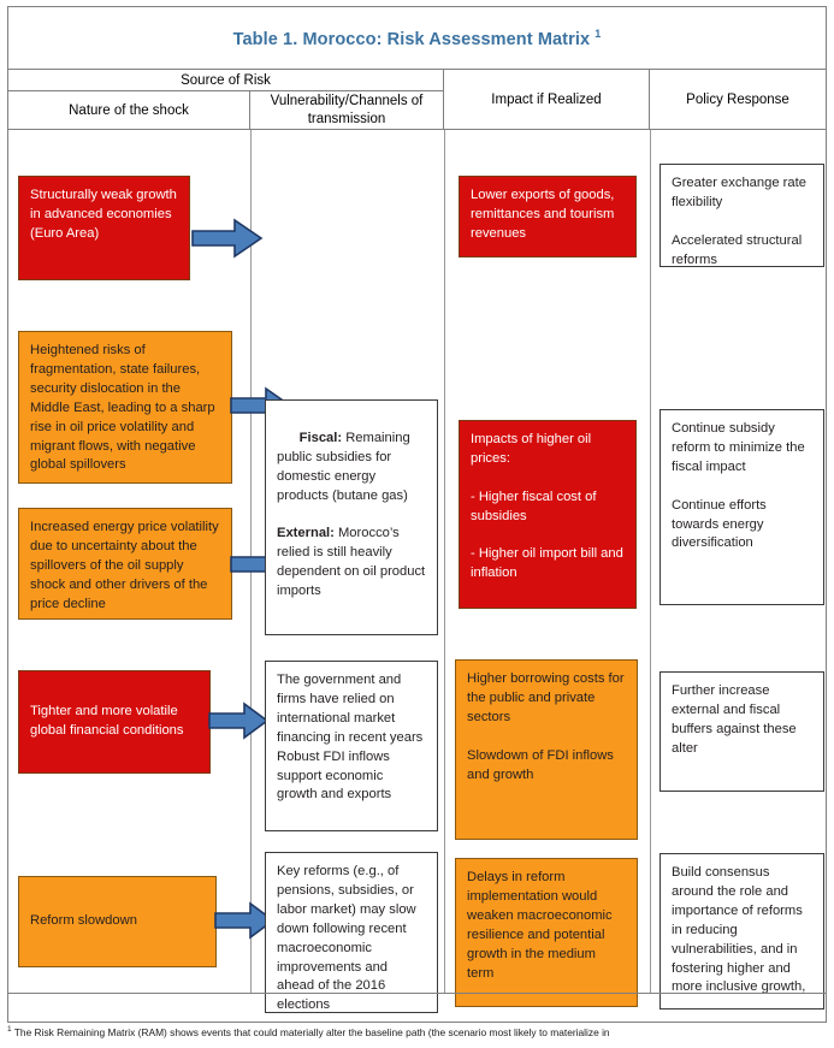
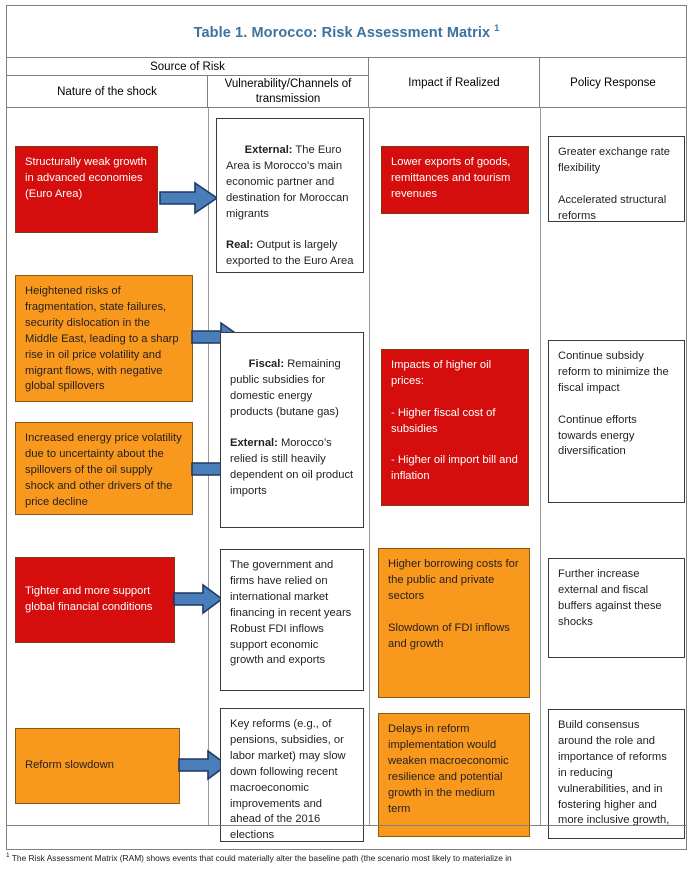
  Table 1. Morocco: Risk Assessment Matrix 1
  Source of Risk
  Nature of the shock
  Vulnerability/Channels of transmission
  Impact if Realized
  Policy Response
  Structurally weak growth in advanced economies (Euro Area)
+ External: The Euro Area is Morocco’s main economic partner and destination for Moroccan migrants
+ Real: Output is largely exported to the Euro Area
  Lower exports of goods, remittances and tourism revenues
  Greater exchange rate flexibility
  Accelerated structural reforms
  Heightened risks of fragmentation, state failures, security dislocation in the Middle East, leading to a sharp rise in oil price volatility and migrant flows, with negative global spillovers
  Increased energy price volatility due to uncertainty about the spillovers of the oil supply shock and other drivers of the price decline
  Fiscal: Remaining public subsidies for domestic energy products (butane gas)
  External: Morocco’s relied is still heavily dependent on oil product imports
  Impacts of higher oil prices:
  - Higher fiscal cost of subsidies
  - Higher oil import bill and inflation
  Continue subsidy reform to minimize the fiscal impact
  Continue efforts towards energy diversification
- Tighter and more volatile global financial conditions
+ Tighter and more support global financial conditions
  The government and firms have relied on international market financing in recent years
  Robust FDI inflows support economic growth and exports
  Higher borrowing costs for the public and private sectors
  Slowdown of FDI inflows and growth
- Further increase external and fiscal buffers against these alter
+ Further increase external and fiscal buffers against these shocks
  Reform slowdown
  Key reforms (e.g., of pensions, subsidies, or labor market) may slow down following recent macroeconomic improvements and ahead of the 2016 elections
  Delays in reform implementation would weaken macroeconomic resilience and potential growth in the medium term
  Build consensus around the role and importance of reforms in reducing vulnerabilities, and in fostering higher and more inclusive growth,
- The Risk Remaining Matrix (RAM) shows events that could materially alter the baseline path (the scenario most likely to materialize in
+ The Risk Assessment Matrix (RAM) shows events that could materially alter the baseline path (the scenario most likely to materialize in
